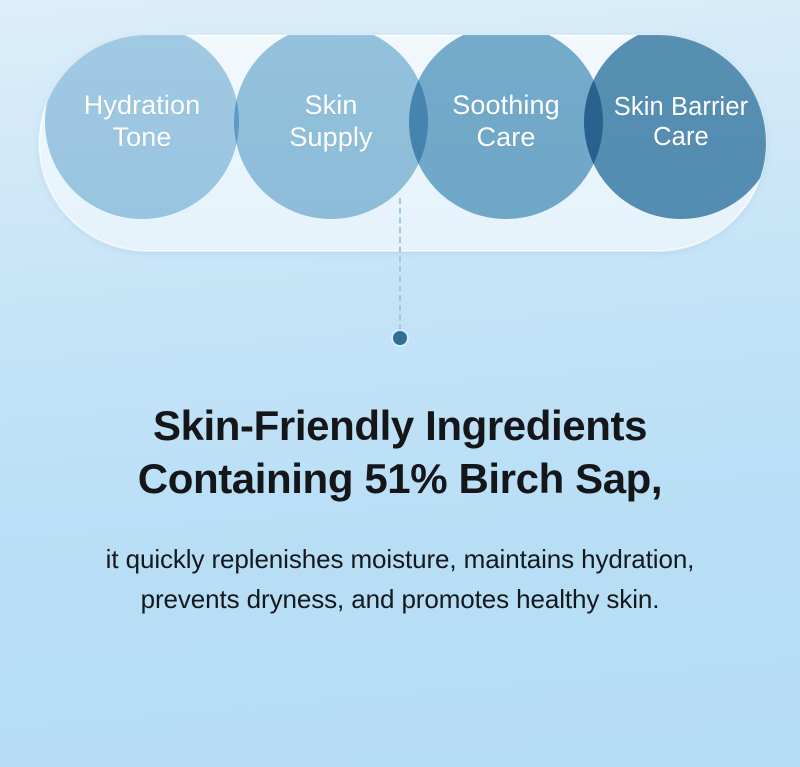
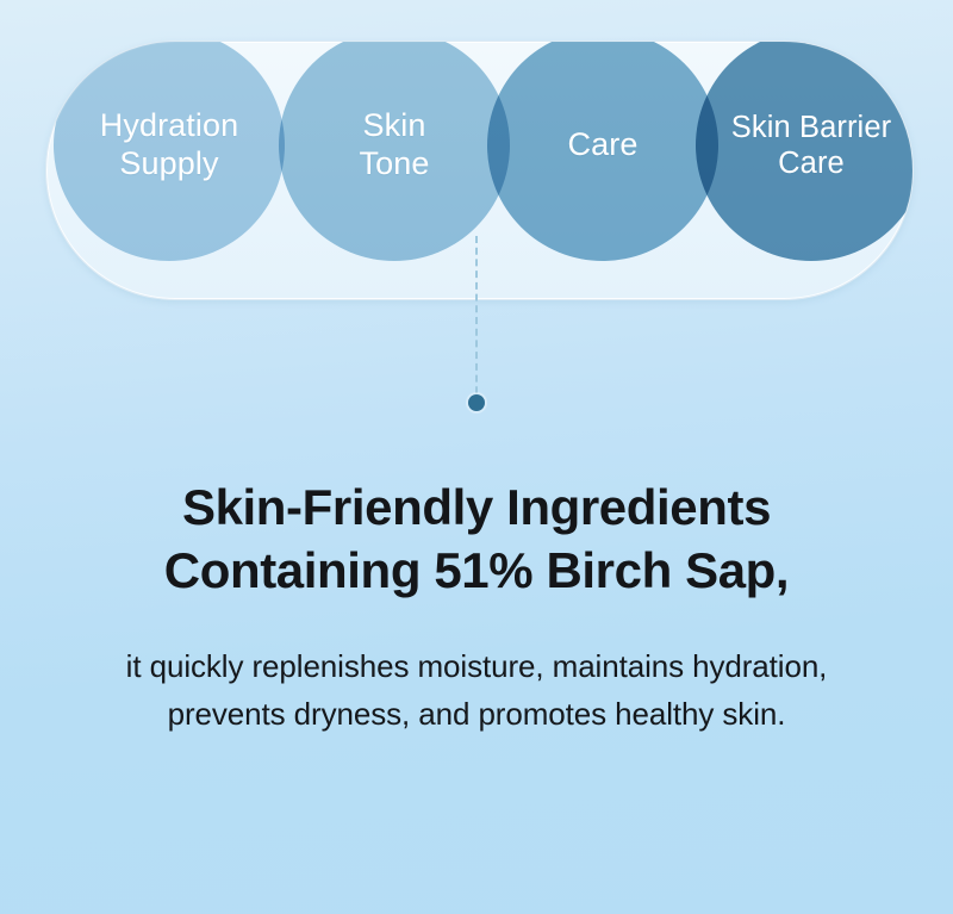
  Hydration
- Tone
+ Supply
  Skin
- Supply
+ Tone
- Soothing
  Care
  Skin Barrier
  Care
  Skin-Friendly Ingredients
  Containing 51% Birch Sap,
  it quickly replenishes moisture, maintains hydration,
  prevents dryness, and promotes healthy skin.
